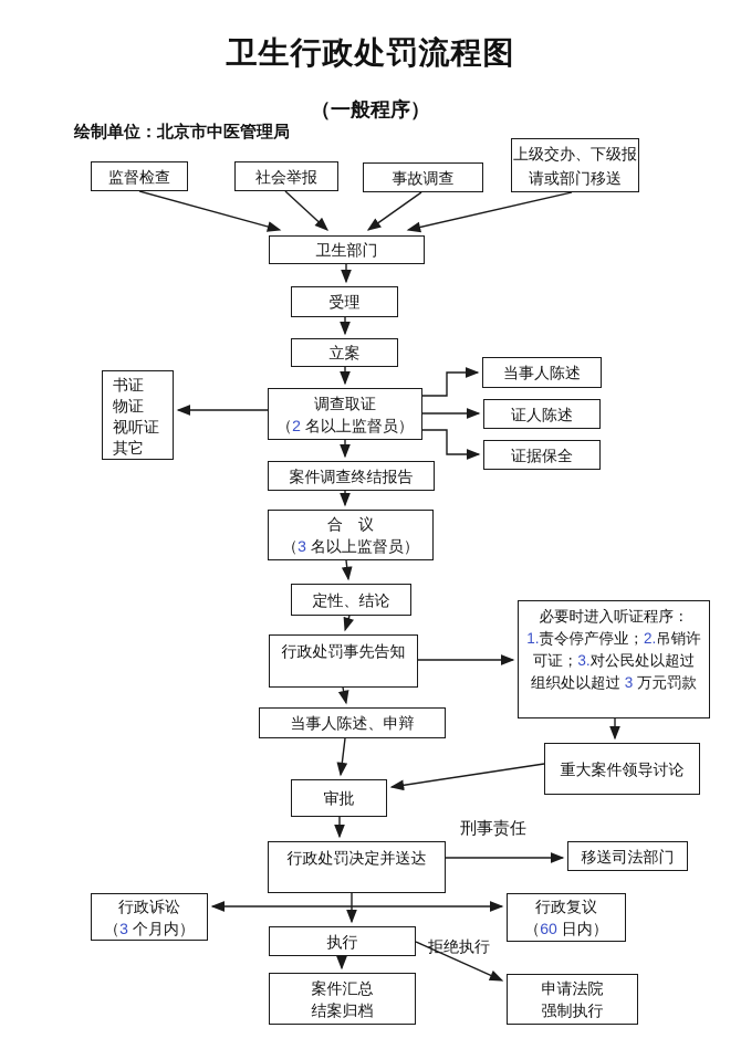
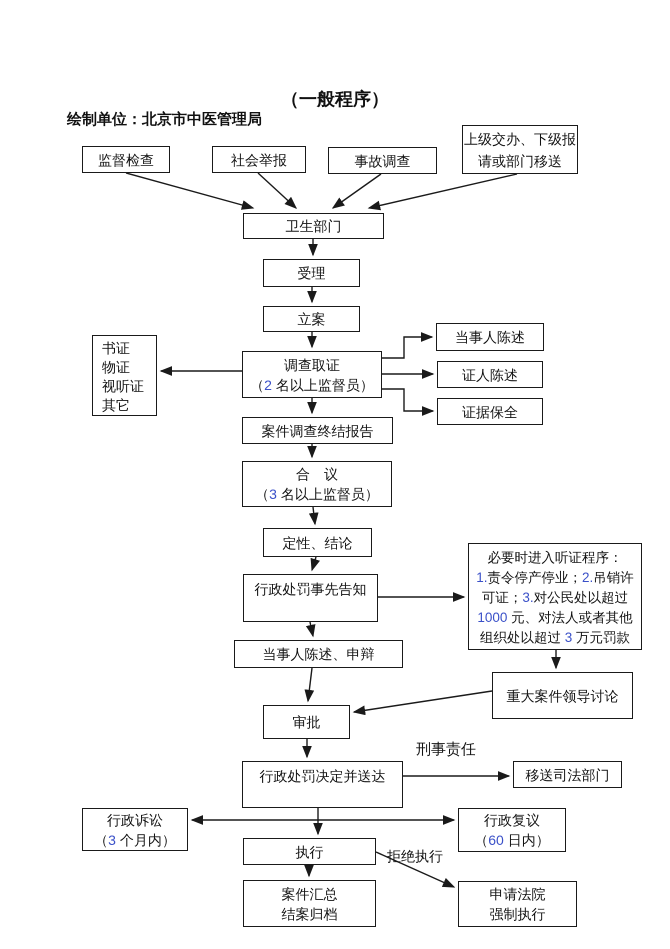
- 卫生行政处罚流程图
  （一般程序）
  绘制单位：北京市中医管理局
  监督检查
  社会举报
  事故调查
  上级交办、下级报
  请或部门移送
  卫生部门
  受理
  立案
  调查取证
  （2 名以上监督员）
  书证
  物证
  视听证
  其它
  当事人陈述
  证人陈述
  证据保全
  案件调查终结报告
  合 议
  （3 名以上监督员）
  定性、结论
  行政处罚事先告知
  必要时进入听证程序：
  1.责令停产停业；2.吊销许
  可证；3.对公民处以超过
+ 1000 元、对法人或者其他
  组织处以超过 3 万元罚款
  当事人陈述、申辩
  重大案件领导讨论
  审批
  行政处罚决定并送达
  移送司法部门
  行政诉讼
  （3 个月内）
  行政复议
  （60 日内）
  执行
  案件汇总
  结案归档
  申请法院
  强制执行
  刑事责任
  拒绝执行
